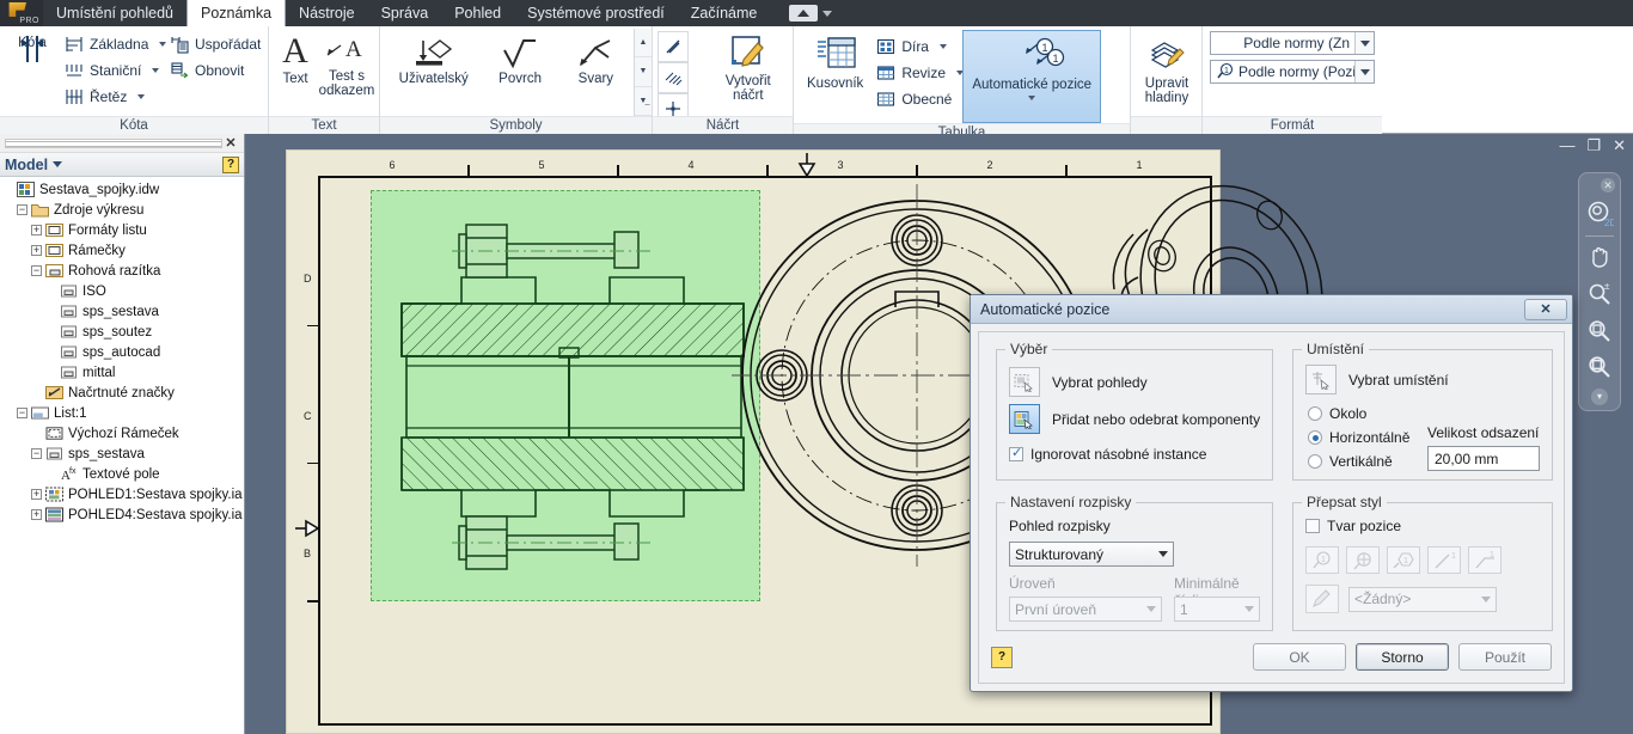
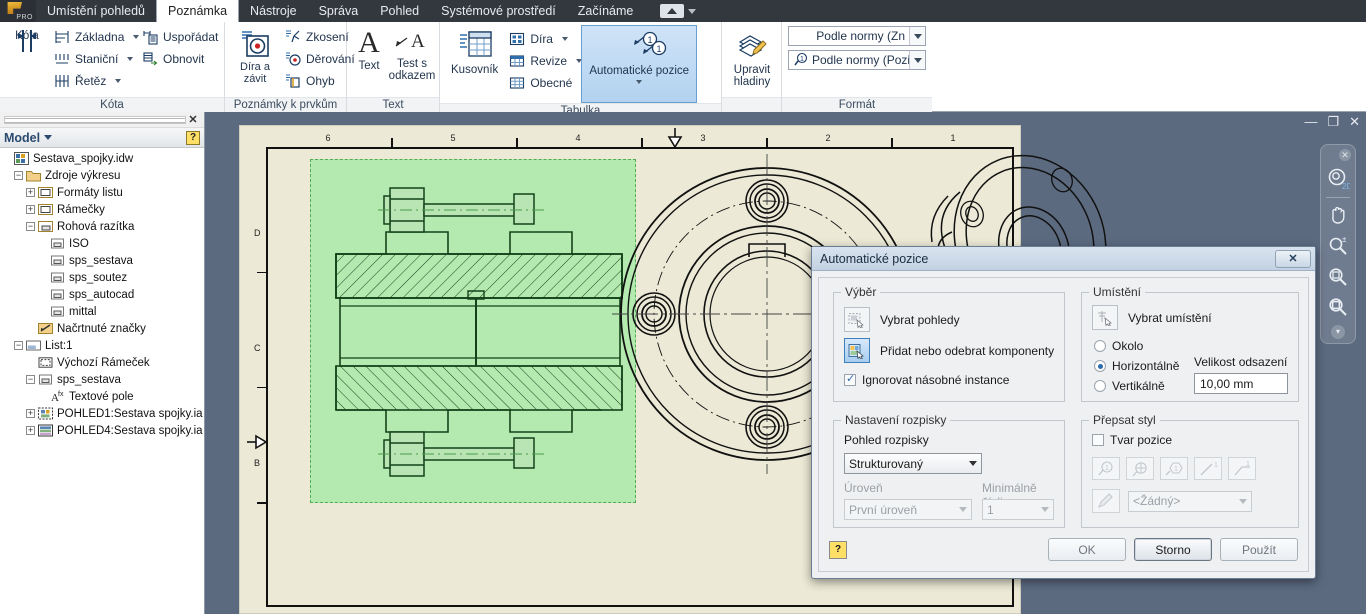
  Umístění pohledů
  Poznámka
  Nástroje
  Správa
  Pohled
  Systémové prostředí
  Začínáme
  Kóa
  Základna
  Staniční
  Řetěz
  Uspořádat
  Obnovit
  Kóta
+ Díra a závit
+ Zkosení
+ Děrování
+ Ohyb
+ Poznámky k prvkům
  A
  Text
  A
  Test s odkazem
  Text
- Uživatelský
- Povrch
- Svary
- Symboly
- Vytvořit náčrt
- Náčrt
  Kusovník
  Díra
  Revize
  Obecné
  1
  1
  Automatické pozice
  Tabulka
  Upravit hladiny
  Podle normy (Zn
  Podle normy (Poz
  Formát
  ✕
  Model
  ?
  Sestava_spojky.idw
  −
  Zdroje výkresu
  +
  Formáty listu
  +
  Rámečky
  −
  Rohová razítka
  ISO
  sps_sestava
  sps_soutez
  sps_autocad
  mittal
  Načrtnuté značky
  −
  List:1
  Výchozí Rámeček
  −
  sps_sestava
  A
  Textové pole
  +
  POHLED1:Sestava spojky.ia
  +
  POHLED4:Sestava spojky.ia
  —
  ❐
  ✕
  ✕
  2D
  ±
  ▾
  6
  5
  4
  3
  2
  1
  D
  C
  B
  Automatické pozice
  ✕
  Výběr
  Vybrat pohledy
  Přidat nebo odebrat komponenty
  Ignorovat násobné instance
  Umístění
  Vybrat umístění
  Okolo
  Horizontálně
  Vertikálně
  Velikost odsazení
- 20,00 mm
+ 10,00 mm
  Nastavení rozpisky
  Pohled rozpisky
  Strukturovaný
  Úroveň
  První úroveň
  1
  Přepsat styl
  Tvar pozice
  <Žádný>
  ?
  OK
  Storno
  Použít
